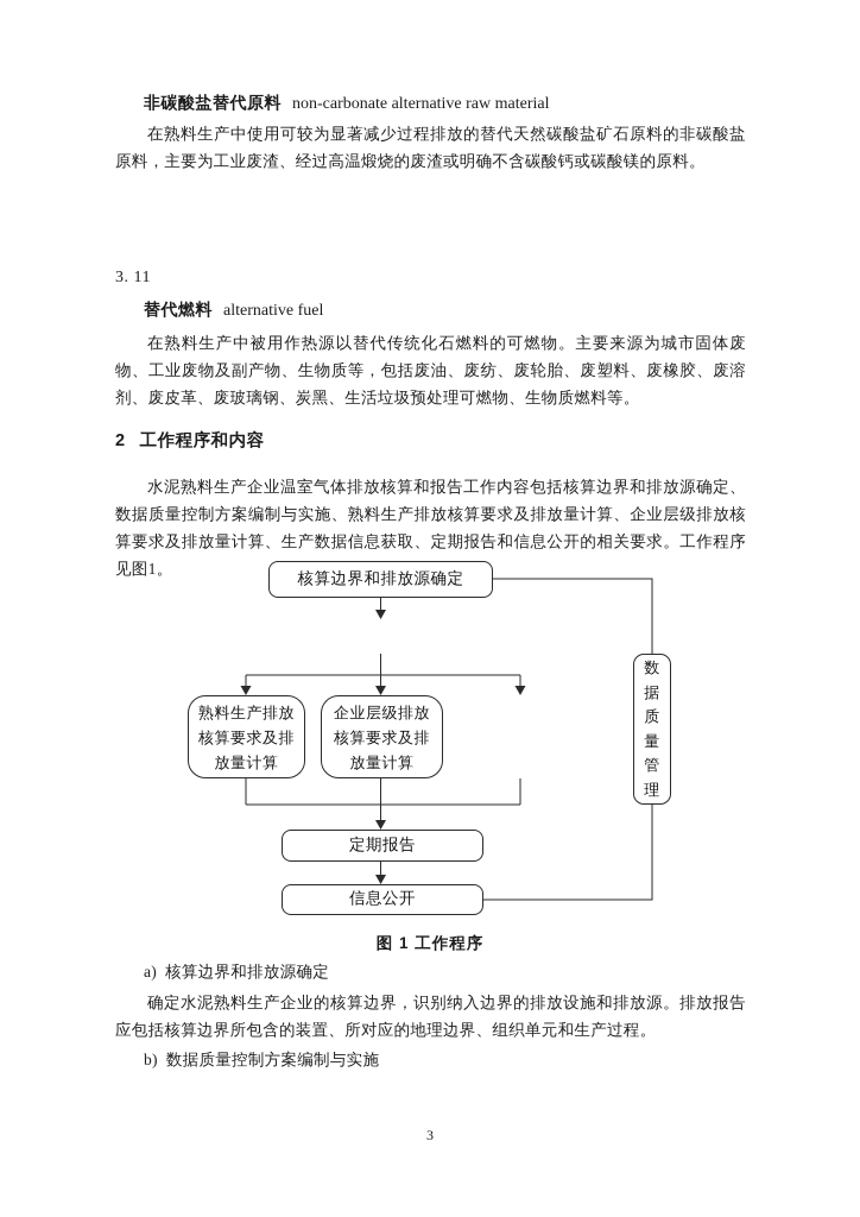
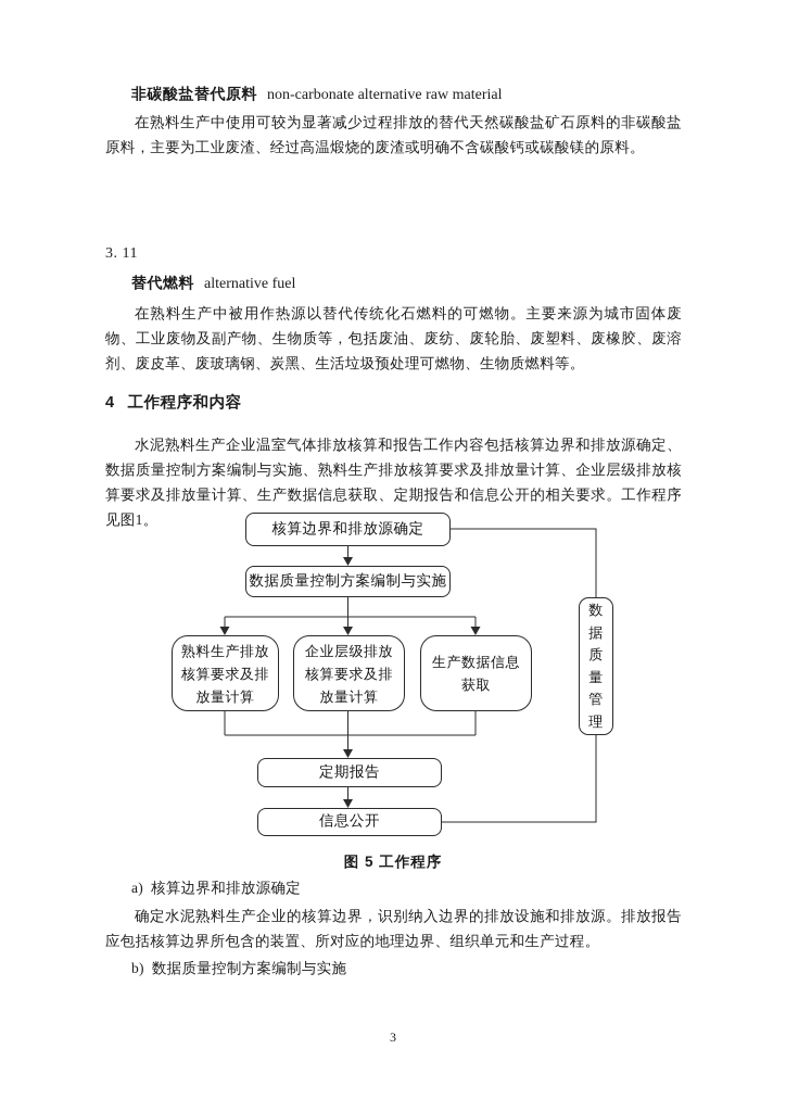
  非碳酸盐替代原料 non-carbonate alternative raw material
  在熟料生产中使用可较为显著减少过程排放的替代天然碳酸盐矿石原料的非碳酸盐原料，主要为工业废渣、经过高温煅烧的废渣或明确不含碳酸钙或碳酸镁的原料。
  3. 11
  替代燃料 alternative fuel
  在熟料生产中被用作热源以替代传统化石燃料的可燃物。主要来源为城市固体废物、工业废物及副产物、生物质等，包括废油、废纺、废轮胎、废塑料、废橡胶、废溶剂、废皮革、废玻璃钢、炭黑、生活垃圾预处理可燃物、生物质燃料等。
- 2 工作程序和内容
+ 4 工作程序和内容
  水泥熟料生产企业温室气体排放核算和报告工作内容包括核算边界和排放源确定、数据质量控制方案编制与实施、熟料生产排放核算要求及排放量计算、企业层级排放核算要求及排放量计算、生产数据信息获取、定期报告和信息公开的相关要求。工作程序见图1。
  核算边界和排放源确定
+ 数据质量控制方案编制与实施
  熟料生产排放核算要求及排放量计算
  企业层级排放核算要求及排放量计算
+ 生产数据信息获取
  定期报告
  信息公开
  数据质量管理
- 图 1 工作程序
+ 图 5 工作程序
  a) 核算边界和排放源确定
  确定水泥熟料生产企业的核算边界，识别纳入边界的排放设施和排放源。排放报告应包括核算边界所包含的装置、所对应的地理边界、组织单元和生产过程。
  b) 数据质量控制方案编制与实施
  3
